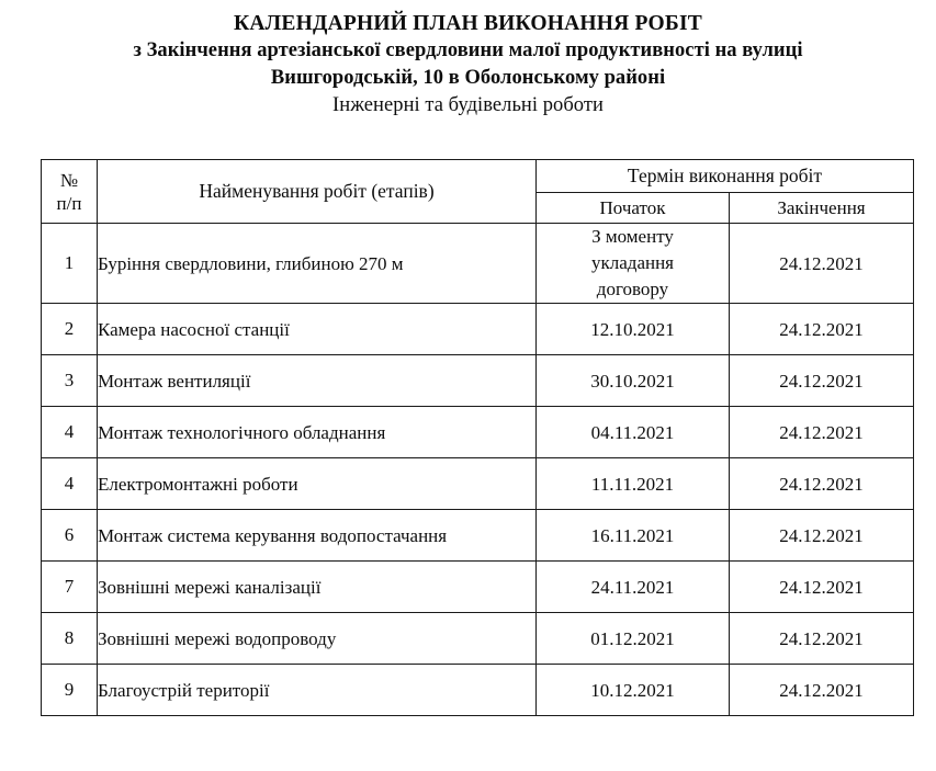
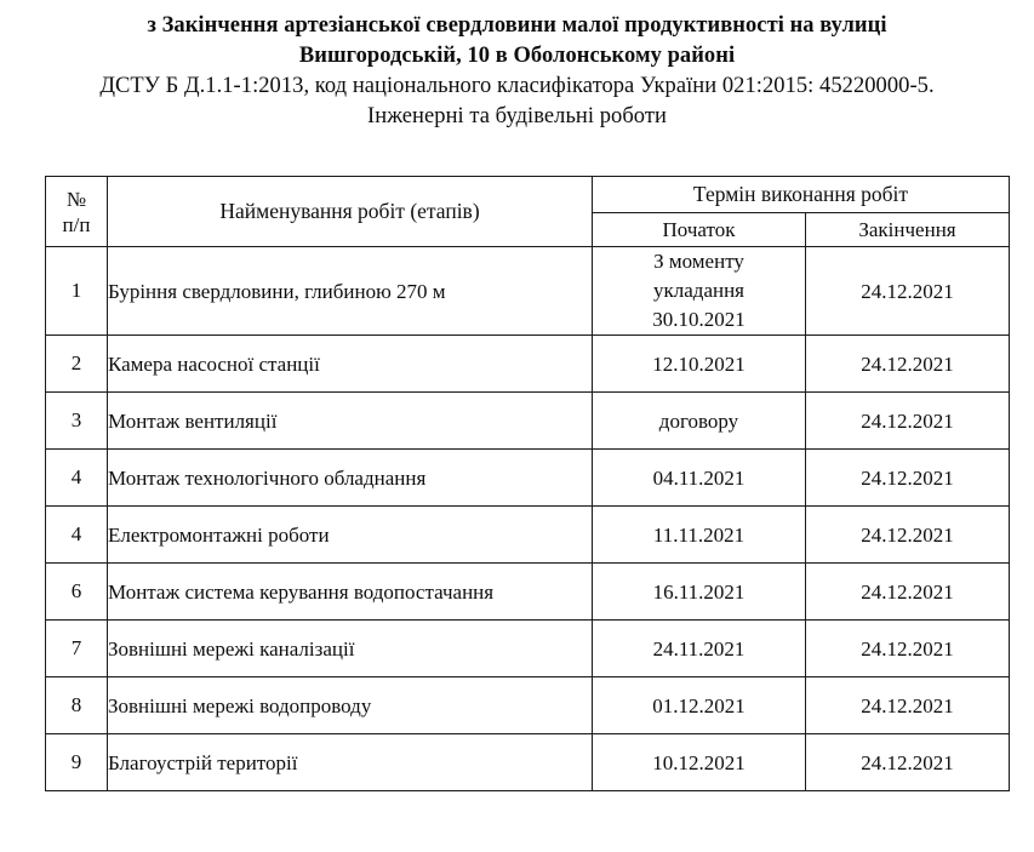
- КАЛЕНДАРНИЙ ПЛАН ВИКОНАННЯ РОБІТ
  з Закінчення артезіанської свердловини малої продуктивності на вулиці
  Вишгородській, 10 в Оболонському районі
+ ДСТУ Б Д.1.1-1:2013, код національного класифікатора України 021:2015: 45220000-5.
  Інженерні та будівельні роботи
  № п/п	Найменування робіт (етапів)	Термін виконання робіт
  Початок	Закінчення
- 1	Буріння свердловини, глибиною 270 м	З моменту укладання договору	24.12.2021
+ 1	Буріння свердловини, глибиною 270 м	З моменту укладання 30.10.2021	24.12.2021
  2	Камера насосної станції	12.10.2021	24.12.2021
- 3	Монтаж вентиляції	30.10.2021	24.12.2021
+ 3	Монтаж вентиляції	договору	24.12.2021
  4	Монтаж технологічного обладнання	04.11.2021	24.12.2021
  4	Електромонтажні роботи	11.11.2021	24.12.2021
  6	Монтаж система керування водопостачання	16.11.2021	24.12.2021
  7	Зовнішні мережі каналізації	24.11.2021	24.12.2021
  8	Зовнішні мережі водопроводу	01.12.2021	24.12.2021
  9	Благоустрій території	10.12.2021	24.12.2021
